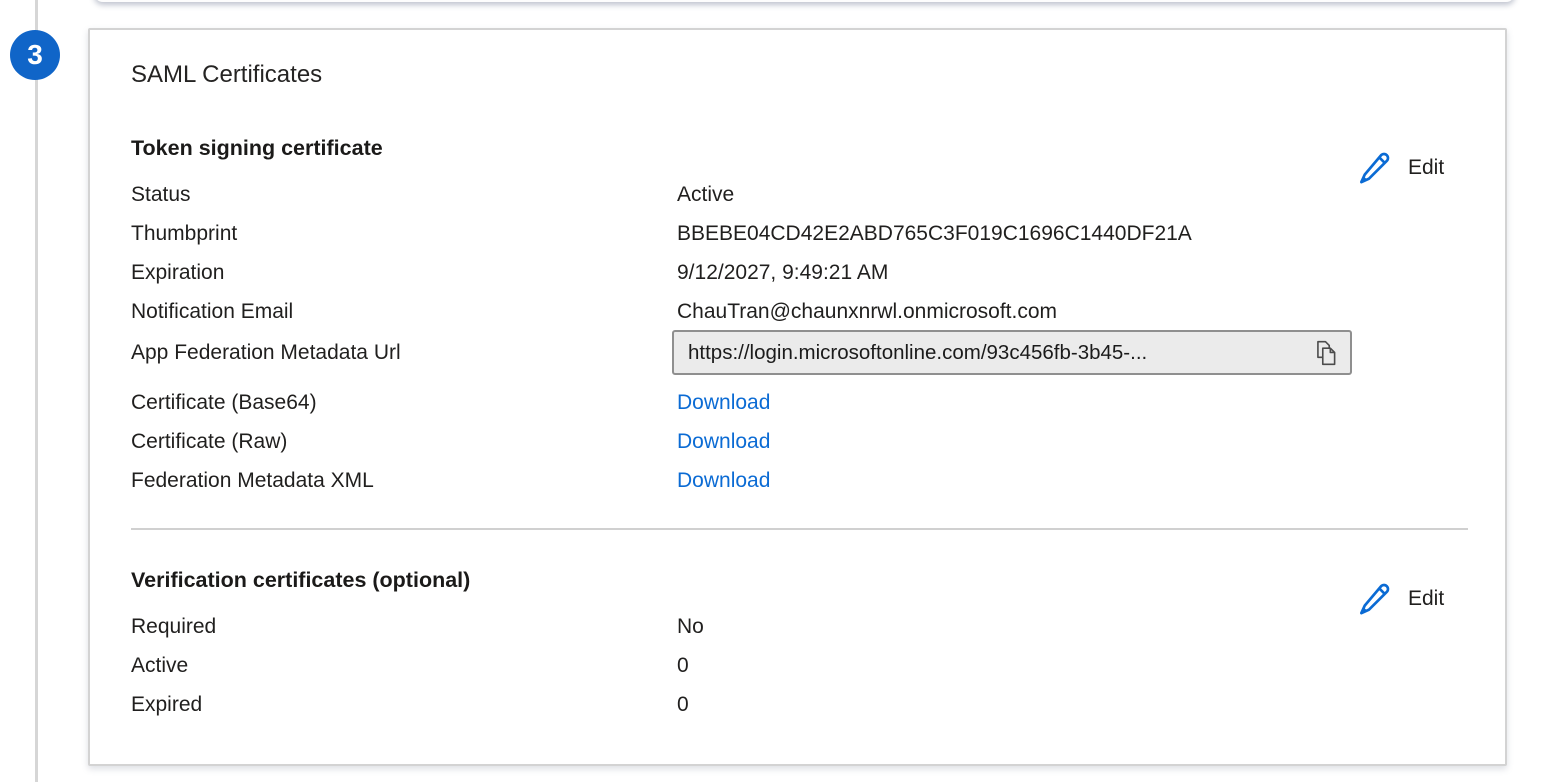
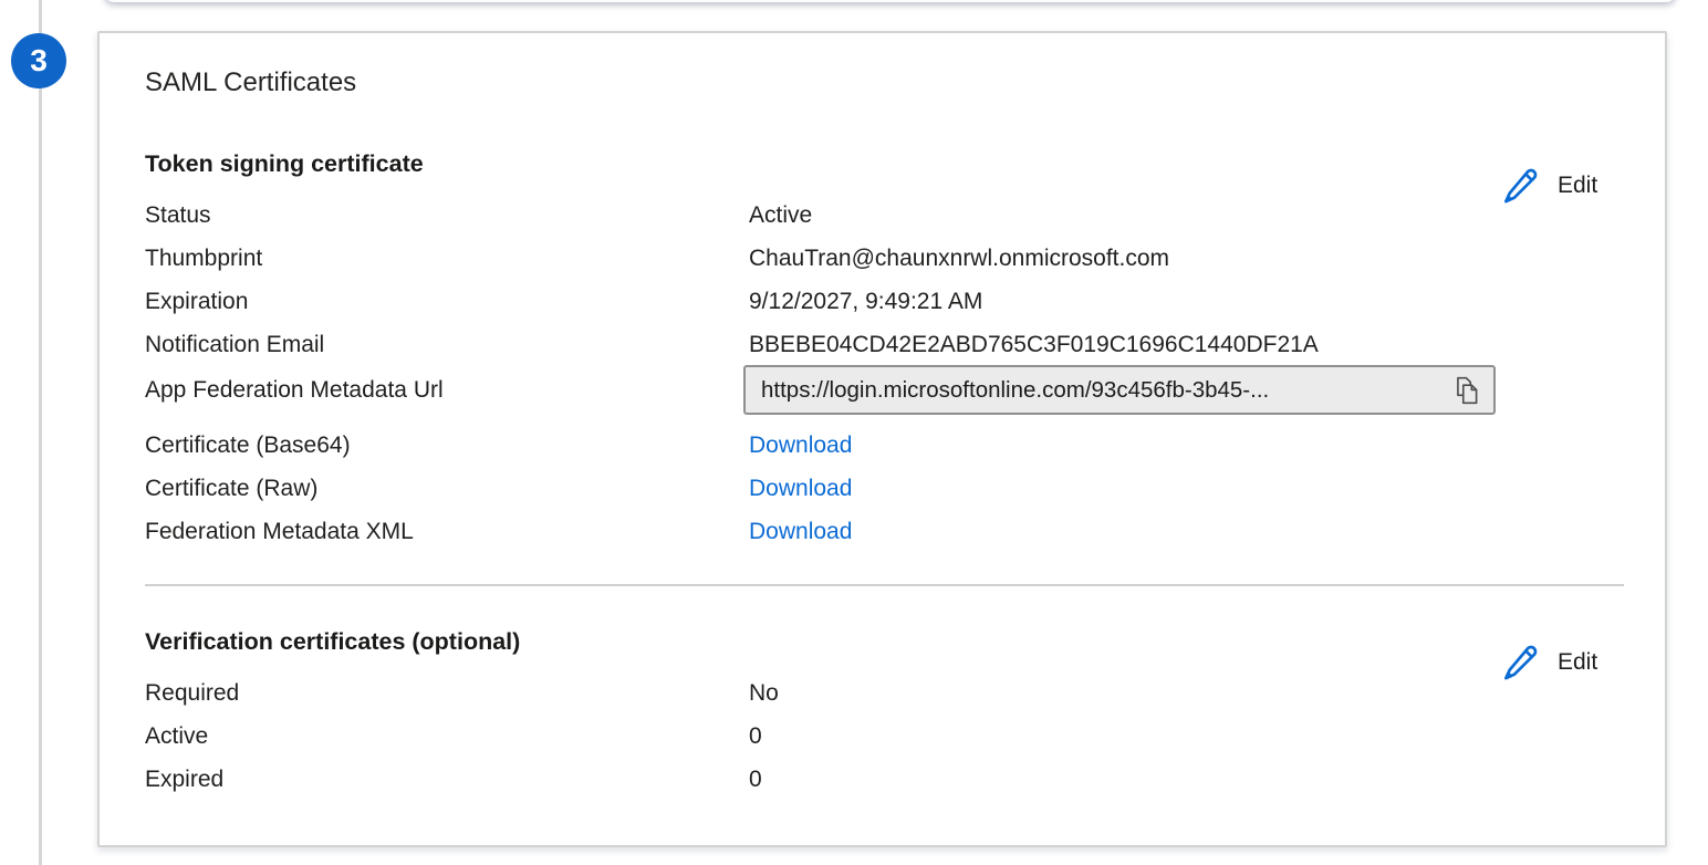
  3
  SAML Certificates
  Token signing certificate
  Edit
  Status
  Active
  Thumbprint
- BBEBE04CD42E2ABD765C3F019C1696C1440DF21A
+ ChauTran@chaunxnrwl.onmicrosoft.com
  Expiration
  9/12/2027, 9:49:21 AM
  Notification Email
- ChauTran@chaunxnrwl.onmicrosoft.com
+ BBEBE04CD42E2ABD765C3F019C1696C1440DF21A
  App Federation Metadata Url
  https://login.microsoftonline.com/93c456fb-3b45-...
  Certificate (Base64)
  Download
  Certificate (Raw)
  Download
  Federation Metadata XML
  Download
  Verification certificates (optional)
  Edit
  Required
  No
  Active
  0
  Expired
  0
